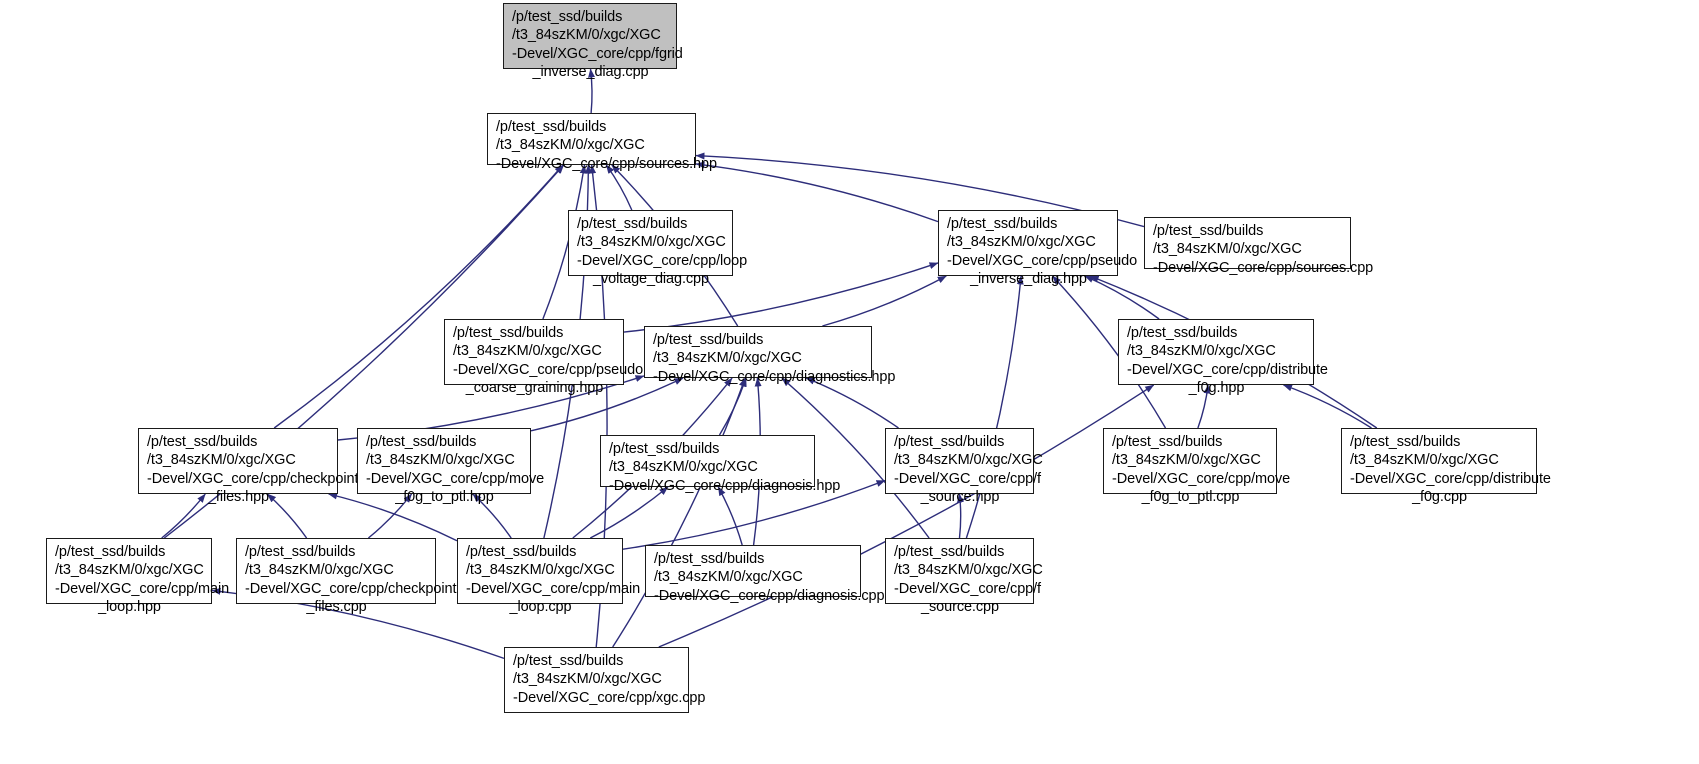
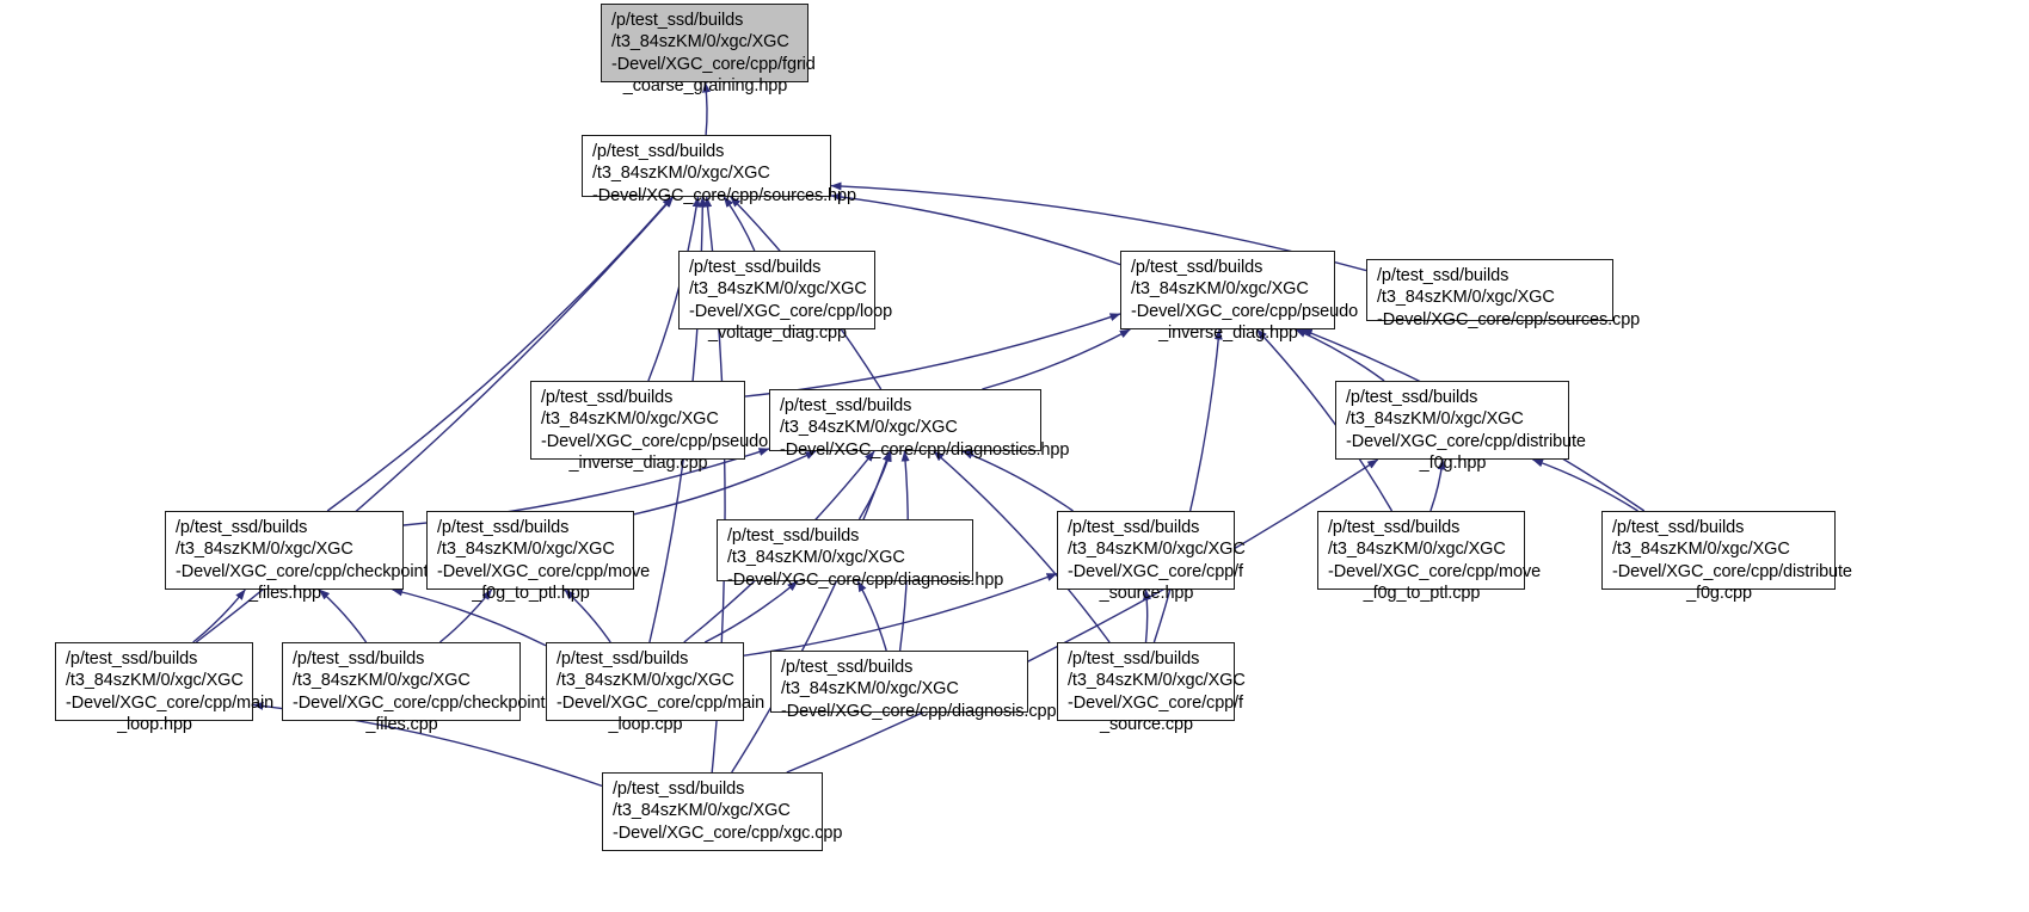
  /p/test_ssd/builds
  /t3_84szKM/0/xgc/XGC
  -Devel/XGC_core/cpp/fgrid
- _inverse_diag.cpp
+ _coarse_graining.hpp
  /p/test_ssd/builds
  /t3_84szKM/0/xgc/XGC
  -Devel/XGC_core/cpp/sources.hpp
  /p/test_ssd/builds
  /t3_84szKM/0/xgc/XGC
  -Devel/XGC_core/cpp/loop
  _voltage_diag.cpp
  /p/test_ssd/builds
  /t3_84szKM/0/xgc/XGC
  -Devel/XGC_core/cpp/pseudo
  _inverse_diag.hpp
  /p/test_ssd/builds
  /t3_84szKM/0/xgc/XGC
  -Devel/XGC_core/cpp/sources.cpp
  /p/test_ssd/builds
  /t3_84szKM/0/xgc/XGC
  -Devel/XGC_core/cpp/pseudo
- _coarse_graining.hpp
+ _inverse_diag.cpp
  /p/test_ssd/builds
  /t3_84szKM/0/xgc/XGC
  -Devel/XGC_core/cpp/diagnostics.hpp
  /p/test_ssd/builds
  /t3_84szKM/0/xgc/XGC
  -Devel/XGC_core/cpp/distribute
  _f0g.hpp
  /p/test_ssd/builds
  /t3_84szKM/0/xgc/XGC
  -Devel/XGC_core/cpp/checkpoin
  _files.hpp
  /p/test_ssd/builds
  /t3_84szKM/0/xgc/XGC
  -Devel/XGC_core/cpp/move
  _f0g_to_ptl.hpp
  /p/test_ssd/builds
  /t3_84szKM/0/xgc/XGC
  -Devel/XGC_core/cpp/diagnosis.hpp
  /p/test_ssd/builds
  /t3_84szKM/0/xgc/XGC
  -Devel/XGC_core/cpp/f
  _source.hpp
  /p/test_ssd/builds
  /t3_84szKM/0/xgc/XGC
  -Devel/XGC_core/cpp/move
  _f0g_to_ptl.cpp
  /p/test_ssd/builds
  /t3_84szKM/0/xgc/XGC
  -Devel/XGC_core/cpp/distribute
  _f0g.cpp
  /p/test_ssd/builds
  /t3_84szKM/0/xgc/XGC
  -Devel/XGC_core/cpp/main
  _loop.hpp
  /p/test_ssd/builds
  /t3_84szKM/0/xgc/XGC
  -Devel/XGC_core/cpp/checkpoint
  _files.cpp
  /p/test_ssd/builds
  /t3_84szKM/0/xgc/XGC
  -Devel/XGC_core/cpp/main
  _loop.cpp
  /p/test_ssd/builds
  /t3_84szKM/0/xgc/XGC
  -Devel/XGC_core/cpp/diagnosis.cpp
  /p/test_ssd/builds
  /t3_84szKM/0/xgc/XGC
  -Devel/XGC_core/cpp/f
  _source.cpp
  /p/test_ssd/builds
  /t3_84szKM/0/xgc/XGC
  -Devel/XGC_core/cpp/xgc.cpp
